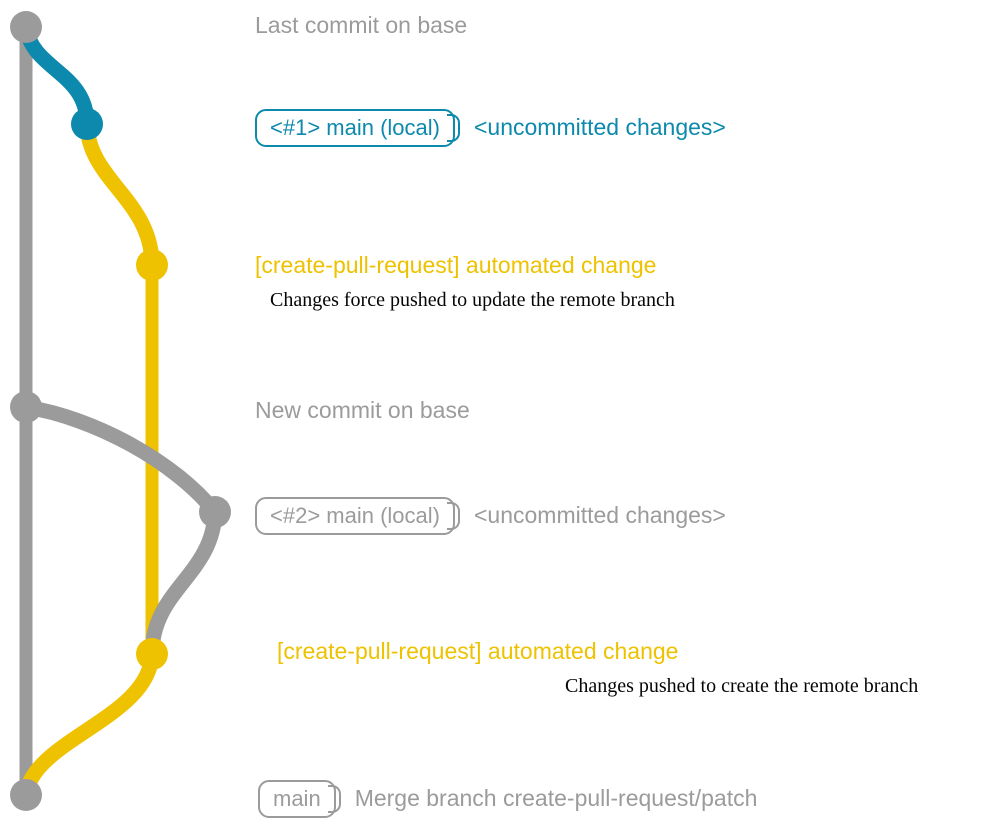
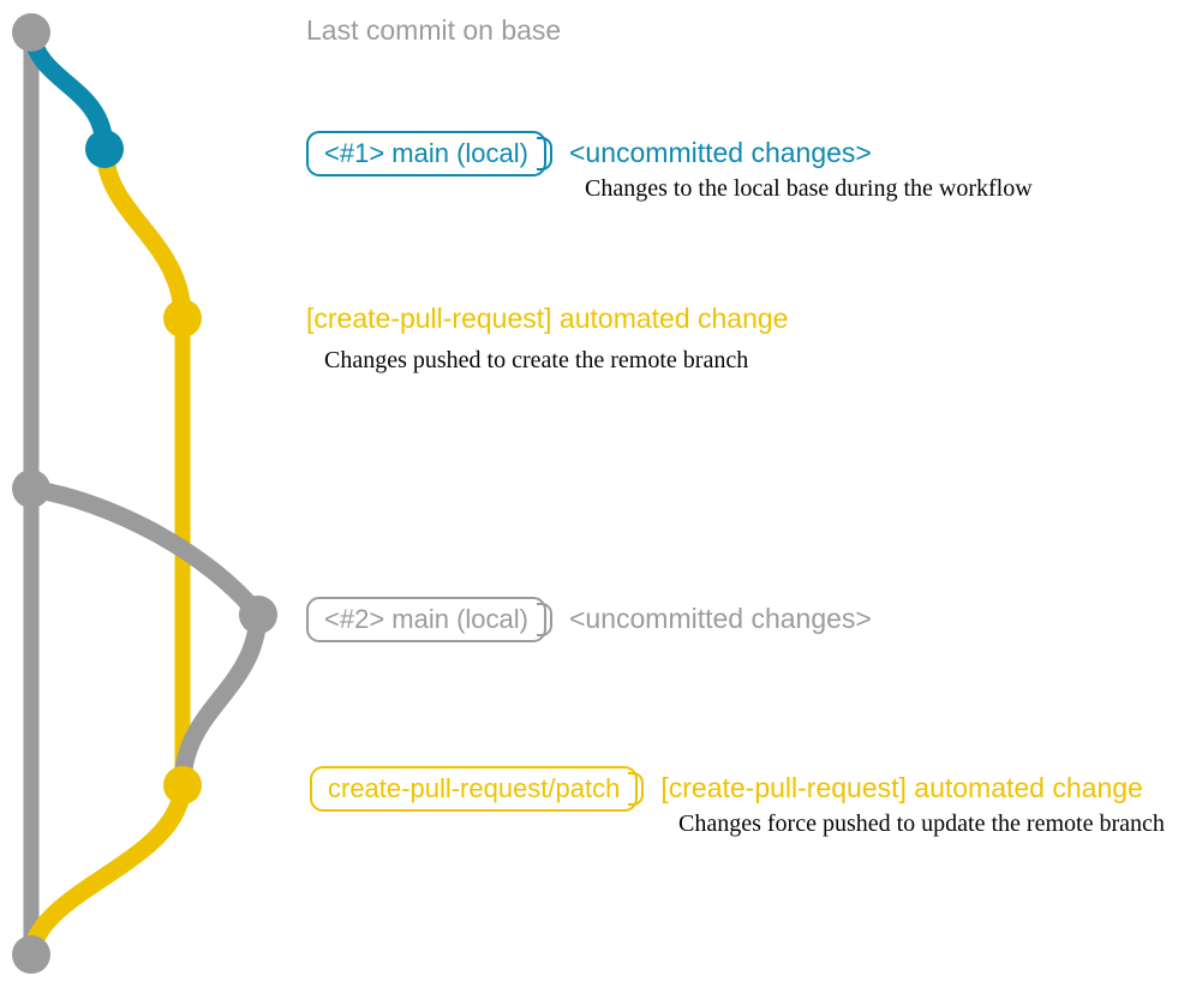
  Last commit on base
  <#1> main (local)
  <uncommitted changes>
+ Changes to the local base during the workflow
  [create-pull-request] automated change
- Changes force pushed to update the remote branch
+ Changes pushed to create the remote branch
- New commit on base
  <#2> main (local)
  <uncommitted changes>
+ create-pull-request/patch
  [create-pull-request] automated change
- Changes pushed to create the remote branch
+ Changes force pushed to update the remote branch
- main
- Merge branch create-pull-request/patch
